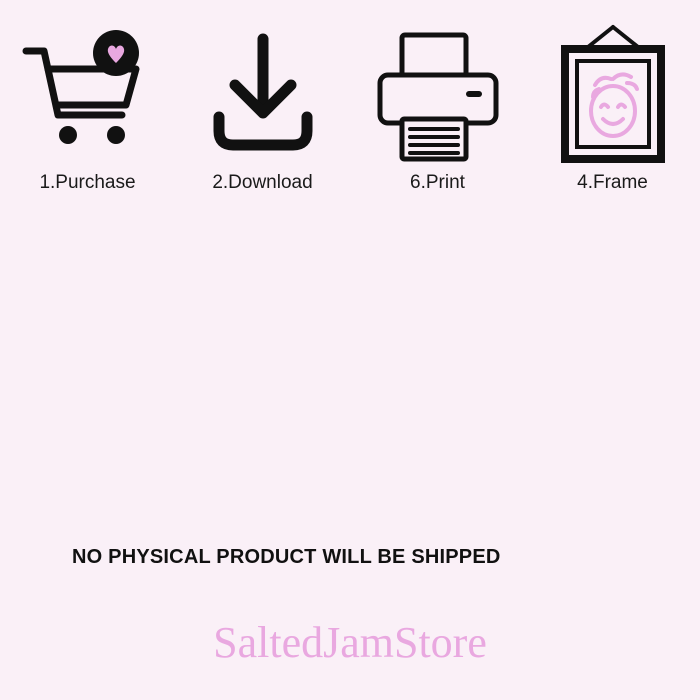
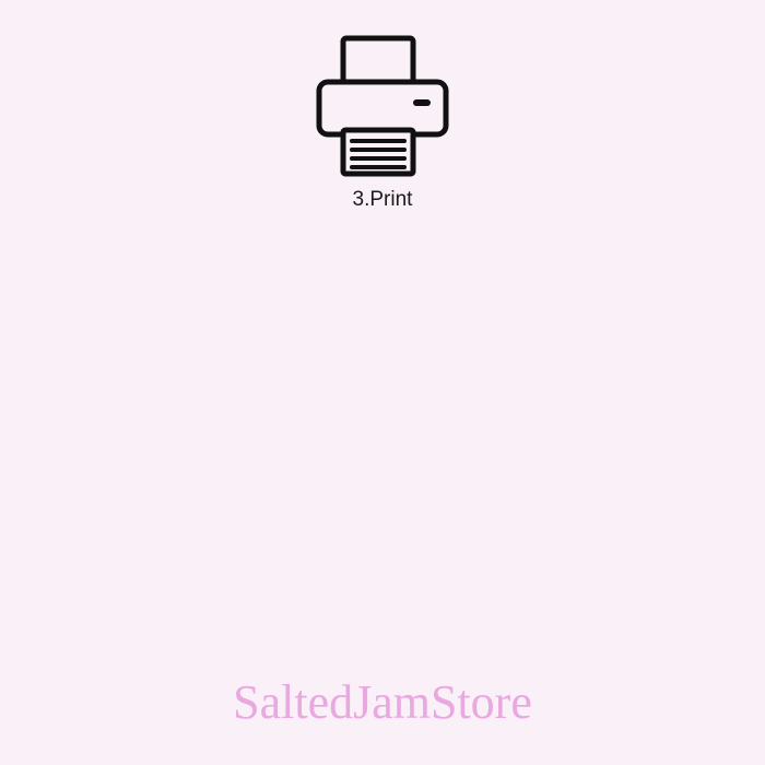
- 1.Purchase
- 2.Download
- 6.Print
+ 3.Print
- 4.Frame
- NO PHYSICAL PRODUCT WILL BE SHIPPED
  SaltedJamStore
